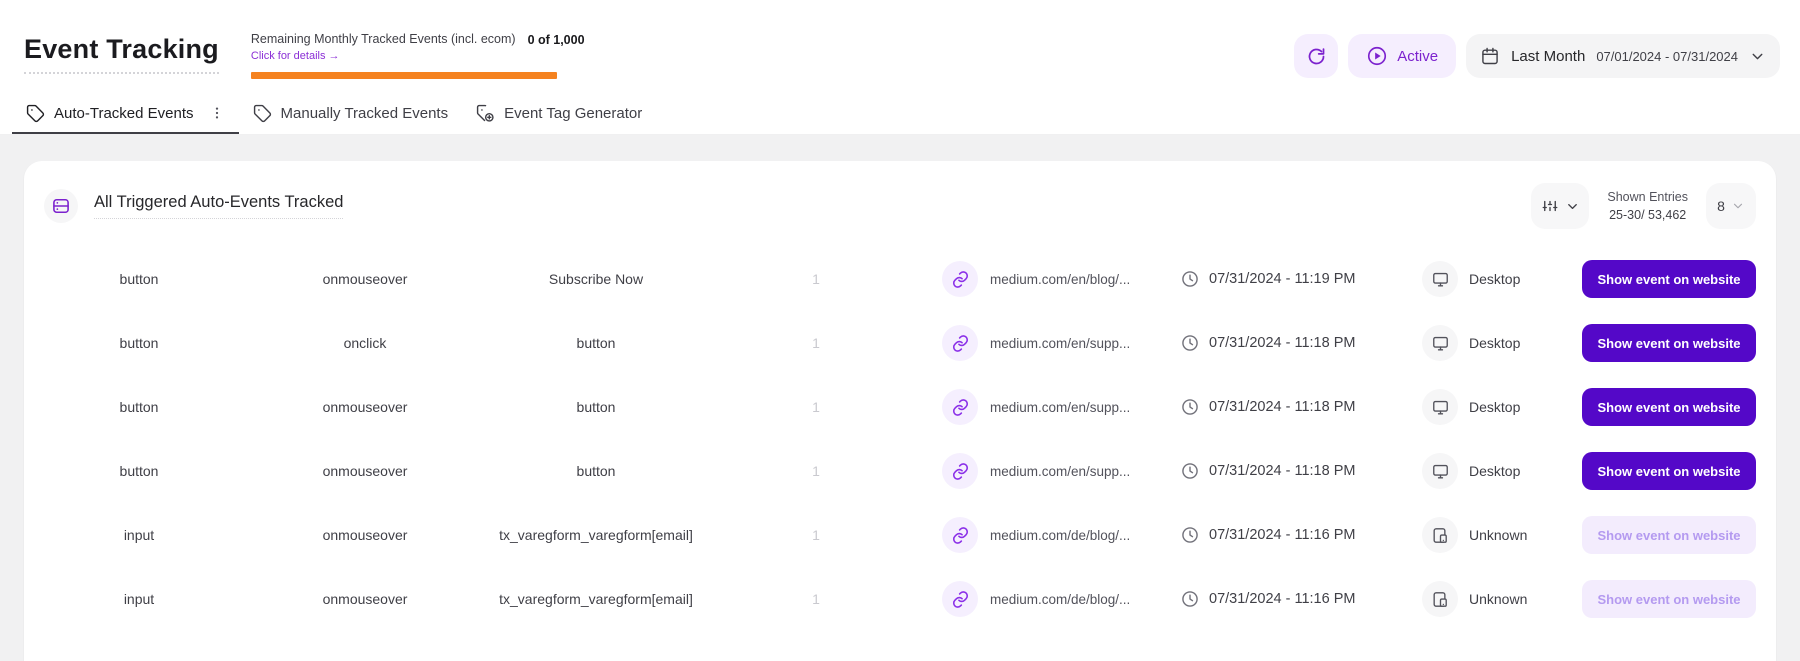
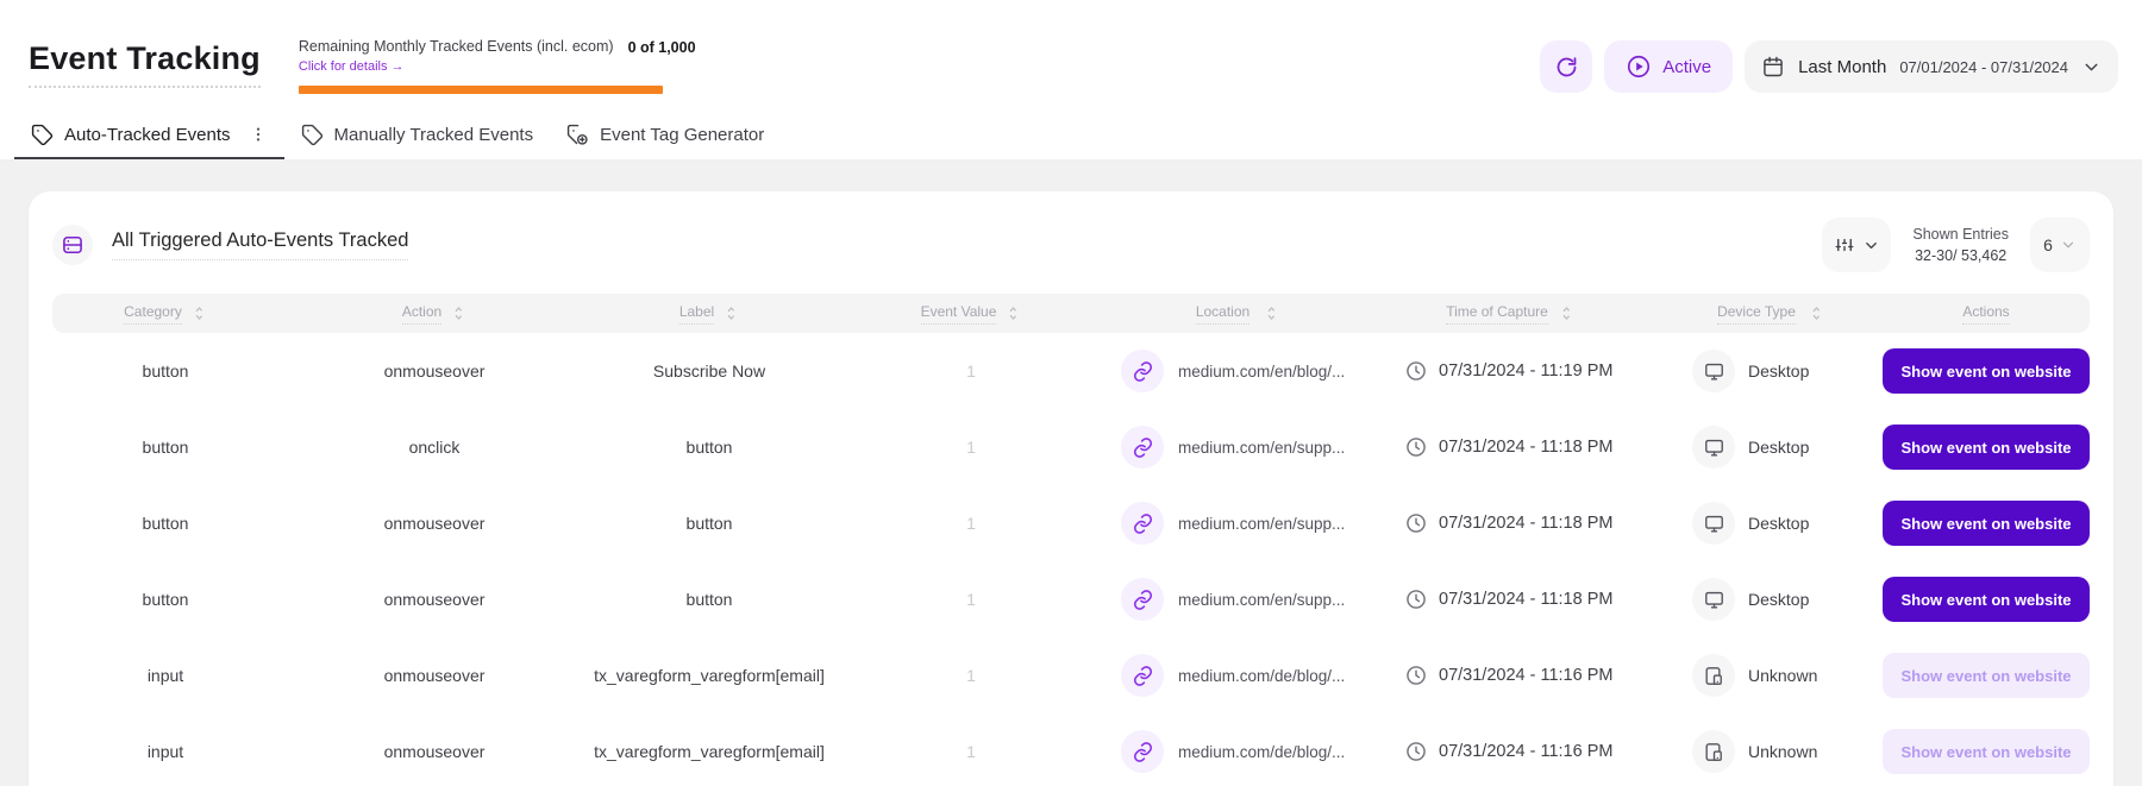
  Event Tracking
  Remaining Monthly Tracked Events (incl. ecom)
  Click for details →
  0 of 1,000
  Active
  Last Month
  07/01/2024 - 07/31/2024
  Auto-Tracked Events
  Manually Tracked Events
  Event Tag Generator
  All Triggered Auto-Events Tracked
  Shown Entries
- 25-30/ 53,462
+ 32-30/ 53,462
- 8
+ 6
+ Category
+ Action
+ Label
+ Event Value
+ Location
+ Time of Capture
+ Device Type
+ Actions
  button
  onmouseover
  Subscribe Now
  1
  medium.com/en/blog/...
  07/31/2024 - 11:19 PM
  Desktop
  Show event on website
  button
  onclick
  button
  1
  medium.com/en/supp...
  07/31/2024 - 11:18 PM
  Desktop
  Show event on website
  button
  onmouseover
  button
  1
  medium.com/en/supp...
  07/31/2024 - 11:18 PM
  Desktop
  Show event on website
  button
  onmouseover
  button
  1
  medium.com/en/supp...
  07/31/2024 - 11:18 PM
  Desktop
  Show event on website
  input
  onmouseover
  tx_varegform_varegform[email]
  1
  medium.com/de/blog/...
  07/31/2024 - 11:16 PM
  Unknown
  Show event on website
  input
  onmouseover
  tx_varegform_varegform[email]
  1
  medium.com/de/blog/...
  07/31/2024 - 11:16 PM
  Unknown
  Show event on website
